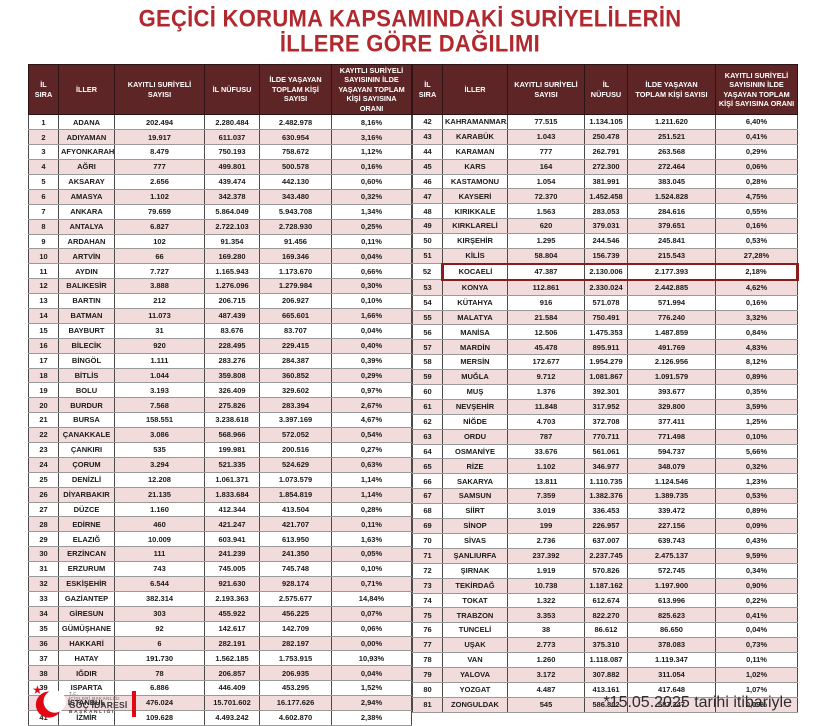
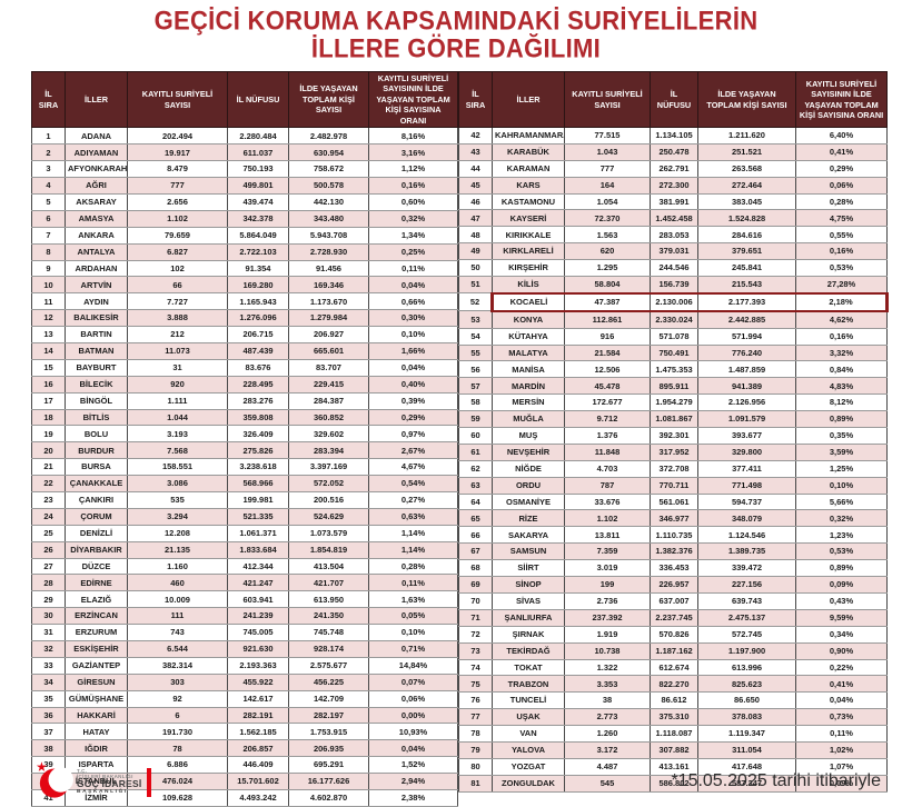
  GEÇİCİ KORUMA KAPSAMINDAKİ SURİYELİLERİN
  İLLERE GÖRE DAĞILIMI
  İL SIRA	İLLER	KAYITLI SURİYELİ SAYISI	İL NÜFUSU	İLDE YAŞAYAN TOPLAM KİŞİ SAYISI	KAYITLI SURİYELİ SAYISININ İLDE YAŞAYAN TOPLAM KİŞİ SAYISINA ORANI
  1	ADANA	202.494	2.280.484	2.482.978	8,16%
  2	ADIYAMAN	19.917	611.037	630.954	3,16%
  3	AFYONKARAH	8.479	750.193	758.672	1,12%
  4	AĞRI	777	499.801	500.578	0,16%
  5	AKSARAY	2.656	439.474	442.130	0,60%
  6	AMASYA	1.102	342.378	343.480	0,32%
  7	ANKARA	79.659	5.864.049	5.943.708	1,34%
  8	ANTALYA	6.827	2.722.103	2.728.930	0,25%
  9	ARDAHAN	102	91.354	91.456	0,11%
  10	ARTVİN	66	169.280	169.346	0,04%
  11	AYDIN	7.727	1.165.943	1.173.670	0,66%
  12	BALIKESİR	3.888	1.276.096	1.279.984	0,30%
  13	BARTIN	212	206.715	206.927	0,10%
  14	BATMAN	11.073	487.439	665.601	1,66%
  15	BAYBURT	31	83.676	83.707	0,04%
  16	BİLECİK	920	228.495	229.415	0,40%
  17	BİNGÖL	1.111	283.276	284.387	0,39%
  18	BİTLİS	1.044	359.808	360.852	0,29%
  19	BOLU	3.193	326.409	329.602	0,97%
  20	BURDUR	7.568	275.826	283.394	2,67%
  21	BURSA	158.551	3.238.618	3.397.169	4,67%
  22	ÇANAKKALE	3.086	568.966	572.052	0,54%
  23	ÇANKIRI	535	199.981	200.516	0,27%
  24	ÇORUM	3.294	521.335	524.629	0,63%
  25	DENİZLİ	12.208	1.061.371	1.073.579	1,14%
  26	DİYARBAKIR	21.135	1.833.684	1.854.819	1,14%
  27	DÜZCE	1.160	412.344	413.504	0,28%
  28	EDİRNE	460	421.247	421.707	0,11%
  29	ELAZIĞ	10.009	603.941	613.950	1,63%
  30	ERZİNCAN	111	241.239	241.350	0,05%
  31	ERZURUM	743	745.005	745.748	0,10%
  32	ESKİŞEHİR	6.544	921.630	928.174	0,71%
  33	GAZİANTEP	382.314	2.193.363	2.575.677	14,84%
  34	GİRESUN	303	455.922	456.225	0,07%
  35	GÜMÜŞHANE	92	142.617	142.709	0,06%
  36	HAKKARİ	6	282.191	282.197	0,00%
  37	HATAY	191.730	1.562.185	1.753.915	10,93%
  38	IĞDIR	78	206.857	206.935	0,04%
- 39	ISPARTA	6.886	446.409	453.295	1,52%
+ 39	ISPARTA	6.886	446.409	695.291	1,52%
  	İSTANBUL	476.024	15.701.602	16.177.626	2,94%
  41	İZMİR	109.628	4.493.242	4.602.870	2,38%
  İL SIRA	İLLER	KAYITLI SURİYELİ SAYISI	İL NÜFUSU	İLDE YAŞAYAN TOPLAM KİŞİ SAYISI	KAYITLI SURİYELİ SAYISININ İLDE YAŞAYAN TOPLAM KİŞİ SAYISINA ORANI
  42	KAHRAMANMAR	77.515	1.134.105	1.211.620	6,40%
  43	KARABÜK	1.043	250.478	251.521	0,41%
  44	KARAMAN	777	262.791	263.568	0,29%
  45	KARS	164	272.300	272.464	0,06%
  46	KASTAMONU	1.054	381.991	383.045	0,28%
  47	KAYSERİ	72.370	1.452.458	1.524.828	4,75%
  48	KIRIKKALE	1.563	283.053	284.616	0,55%
  49	KIRKLARELİ	620	379.031	379.651	0,16%
  50	KIRŞEHİR	1.295	244.546	245.841	0,53%
  51	KİLİS	58.804	156.739	215.543	27,28%
  52	KOCAELİ	47.387	2.130.006	2.177.393	2,18%
  53	KONYA	112.861	2.330.024	2.442.885	4,62%
  54	KÜTAHYA	916	571.078	571.994	0,16%
  55	MALATYA	21.584	750.491	776.240	3,32%
  56	MANİSA	12.506	1.475.353	1.487.859	0,84%
- 57	MARDİN	45.478	895.911	491.769	4,83%
+ 57	MARDİN	45.478	895.911	941.389	4,83%
  58	MERSİN	172.677	1.954.279	2.126.956	8,12%
  59	MUĞLA	9.712	1.081.867	1.091.579	0,89%
  60	MUŞ	1.376	392.301	393.677	0,35%
  61	NEVŞEHİR	11.848	317.952	329.800	3,59%
  62	NİĞDE	4.703	372.708	377.411	1,25%
  63	ORDU	787	770.711	771.498	0,10%
  64	OSMANİYE	33.676	561.061	594.737	5,66%
  65	RİZE	1.102	346.977	348.079	0,32%
  66	SAKARYA	13.811	1.110.735	1.124.546	1,23%
  67	SAMSUN	7.359	1.382.376	1.389.735	0,53%
  68	SİİRT	3.019	336.453	339.472	0,89%
  69	SİNOP	199	226.957	227.156	0,09%
  70	SİVAS	2.736	637.007	639.743	0,43%
  71	ŞANLIURFA	237.392	2.237.745	2.475.137	9,59%
  72	ŞIRNAK	1.919	570.826	572.745	0,34%
  73	TEKİRDAĞ	10.738	1.187.162	1.197.900	0,90%
  74	TOKAT	1.322	612.674	613.996	0,22%
  75	TRABZON	3.353	822.270	825.623	0,41%
  76	TUNCELİ	38	86.612	86.650	0,04%
  77	UŞAK	2.773	375.310	378.083	0,73%
  78	VAN	1.260	1.118.087	1.119.347	0,11%
  79	YALOVA	3.172	307.882	311.054	1,02%
  80	YOZGAT	4.487	413.161	417.648	1,07%
  81	ZONGULDAK	545	586.802	587.347	0,09%
  GÖÇ İDARESİ
  *15.05.2025 tarihi itibariyle
